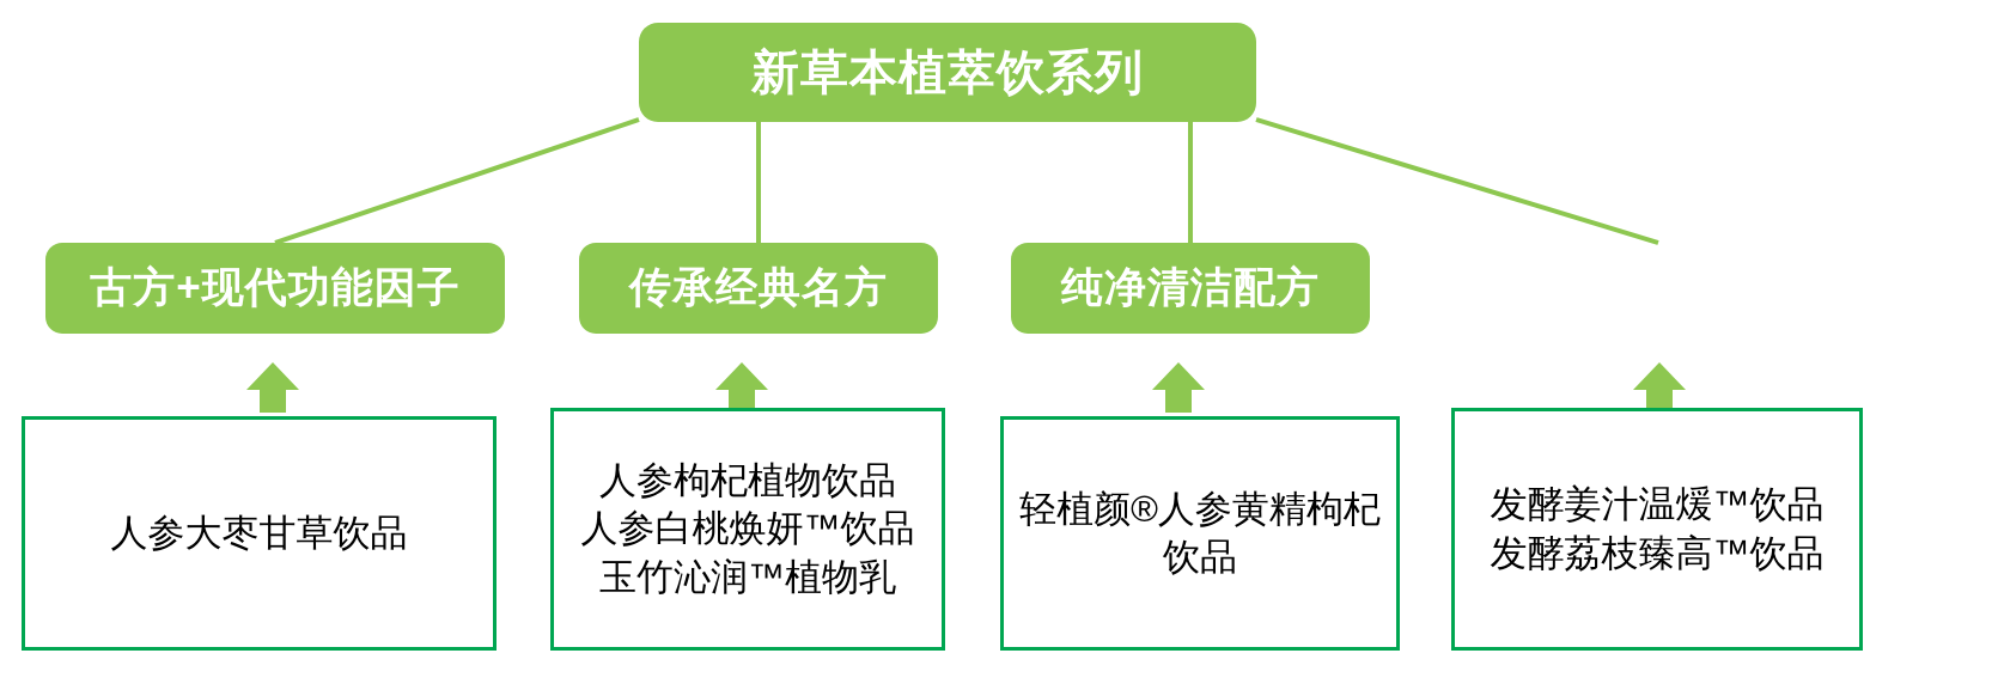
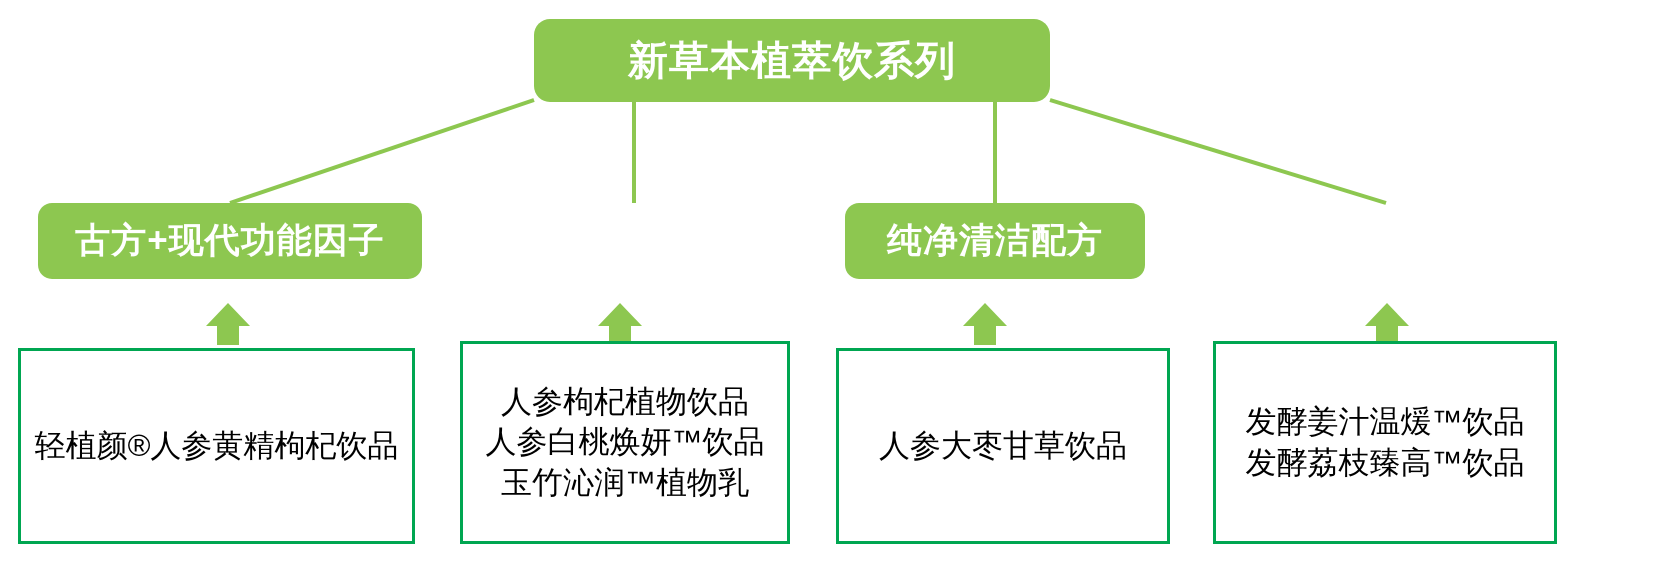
  新草本植萃饮系列
  古方+现代功能因子
- 传承经典名方
  纯净清洁配方
- 人参大枣甘草饮品
+ 轻植颜®人参黄精枸杞饮品
  人参枸杞植物饮品
  人参白桃焕妍™饮品
  玉竹沁润™植物乳
- 轻植颜®人参黄精枸杞饮品
+ 人参大枣甘草饮品
  发酵姜汁温煖™饮品
  发酵荔枝臻高™饮品
